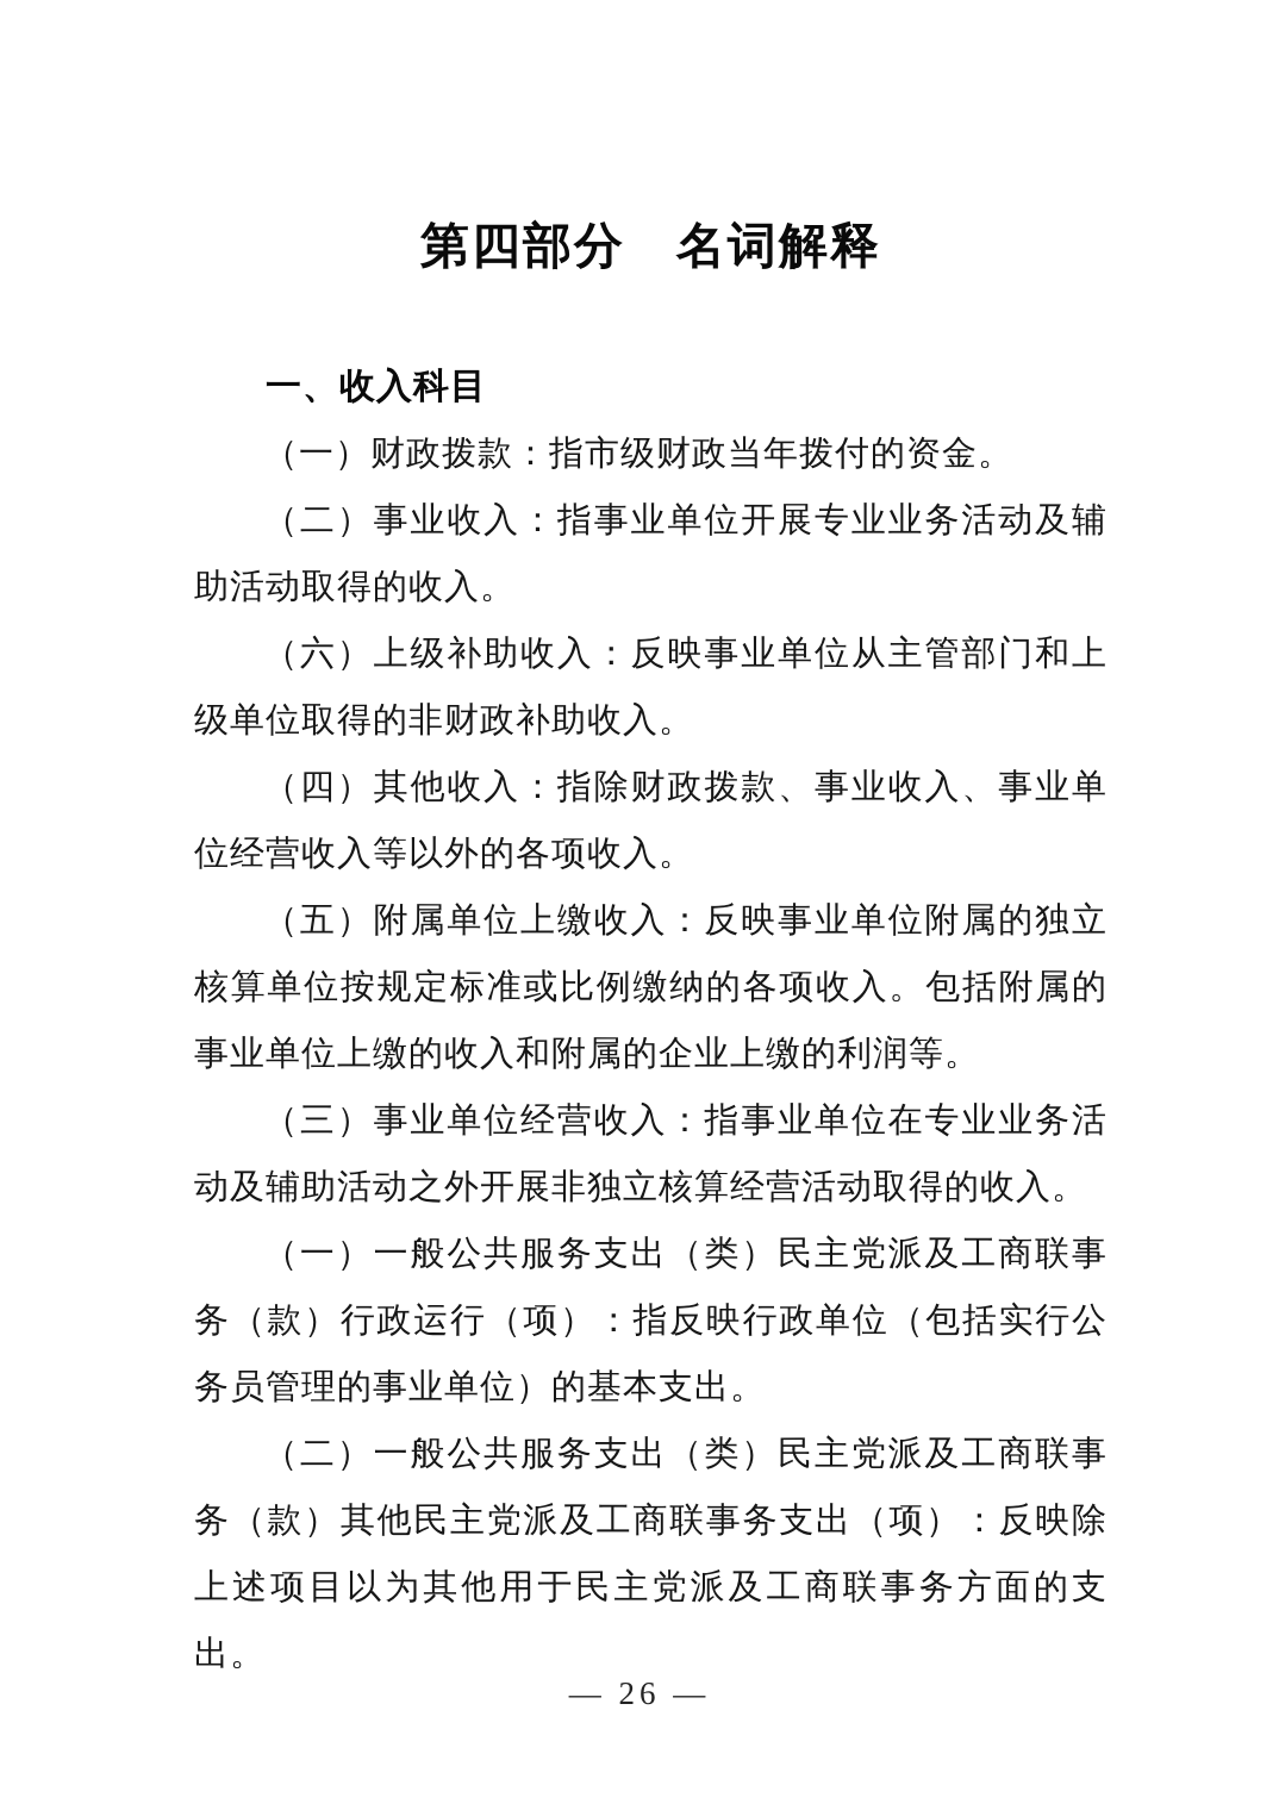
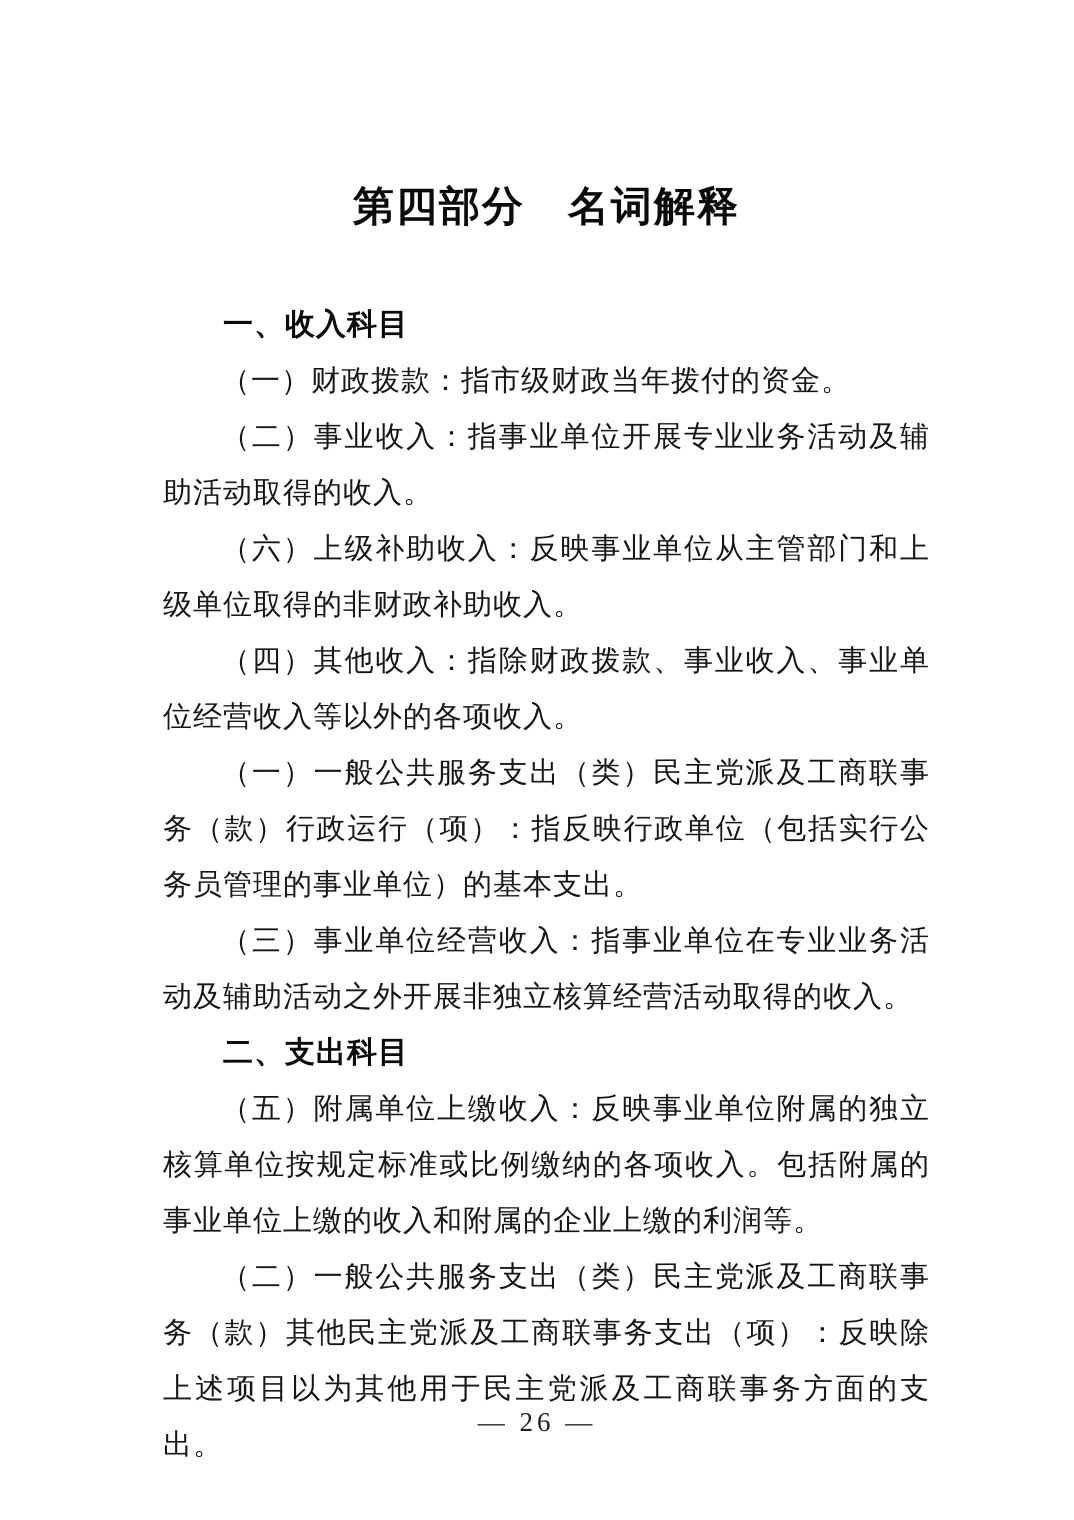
  第四部分 名词解释
  一、收入科目
  （一）财政拨款：指市级财政当年拨付的资金。
  （二）事业收入：指事业单位开展专业业务活动及辅助活动取得的收入。
  （六）上级补助收入：反映事业单位从主管部门和上级单位取得的非财政补助收入。
  （四）其他收入：指除财政拨款、事业收入、事业单位经营收入等以外的各项收入。
- （五）附属单位上缴收入：反映事业单位附属的独立核算单位按规定标准或比例缴纳的各项收入。包括附属的事业单位上缴的收入和附属的企业上缴的利润等。
+ （一）一般公共服务支出（类）民主党派及工商联事务（款）行政运行（项）：指反映行政单位（包括实行公务员管理的事业单位）的基本支出。
  （三）事业单位经营收入：指事业单位在专业业务活动及辅助活动之外开展非独立核算经营活动取得的收入。
+ 二、支出科目
- （一）一般公共服务支出（类）民主党派及工商联事务（款）行政运行（项）：指反映行政单位（包括实行公务员管理的事业单位）的基本支出。
+ （五）附属单位上缴收入：反映事业单位附属的独立核算单位按规定标准或比例缴纳的各项收入。包括附属的事业单位上缴的收入和附属的企业上缴的利润等。
  （二）一般公共服务支出（类）民主党派及工商联事务（款）其他民主党派及工商联事务支出（项）：反映除上述项目以为其他用于民主党派及工商联事务方面的支出。
  — 26 —
